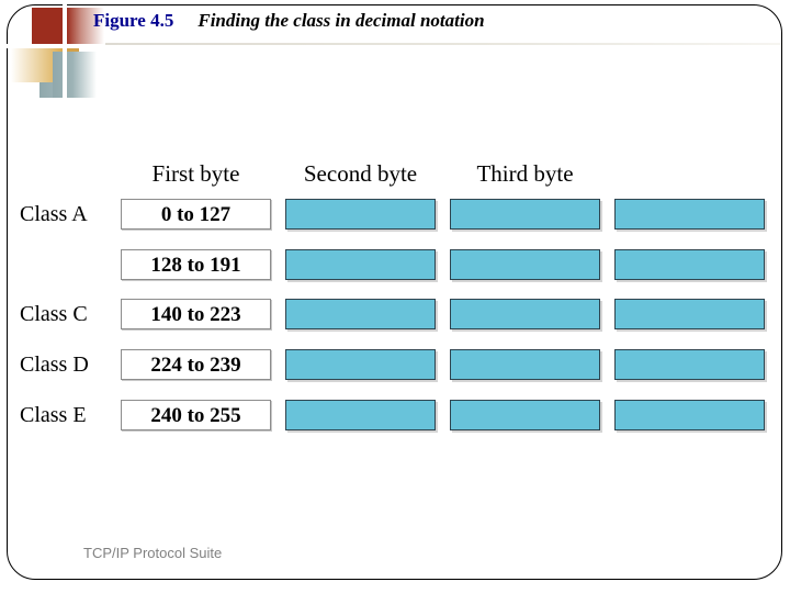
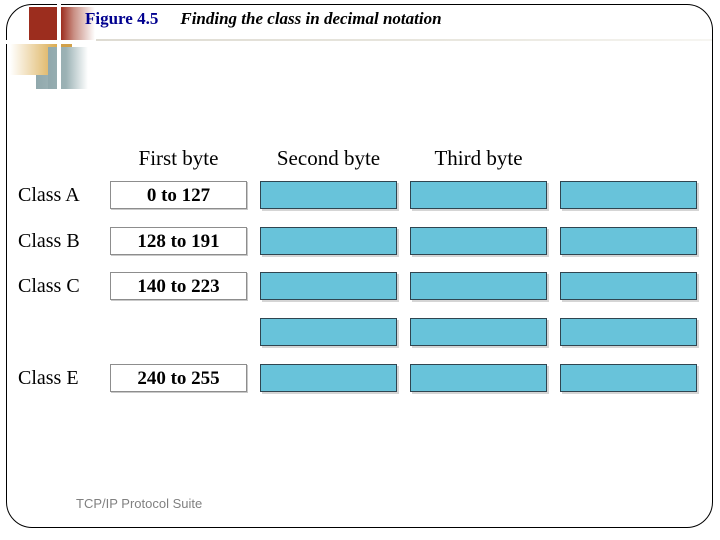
  Figure 4.5 Finding the class in decimal notation
  First byte
  Second byte
  Third byte
  Class A
  0 to 127
+ Class B
  128 to 191
  Class C
  140 to 223
- Class D
- 224 to 239
  Class E
  240 to 255
  TCP/IP Protocol Suite
